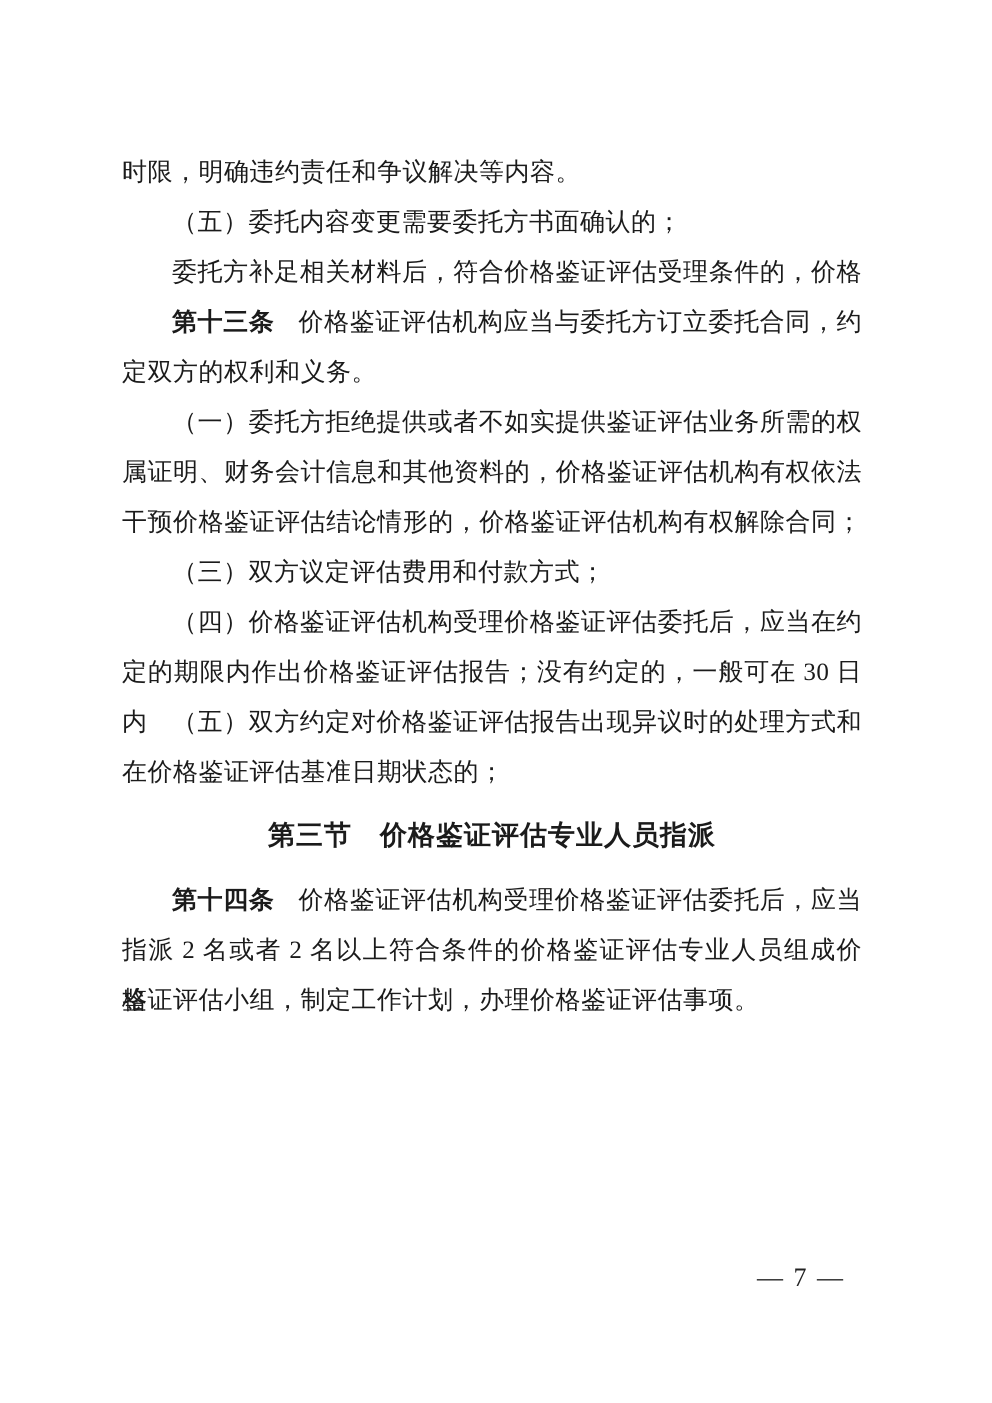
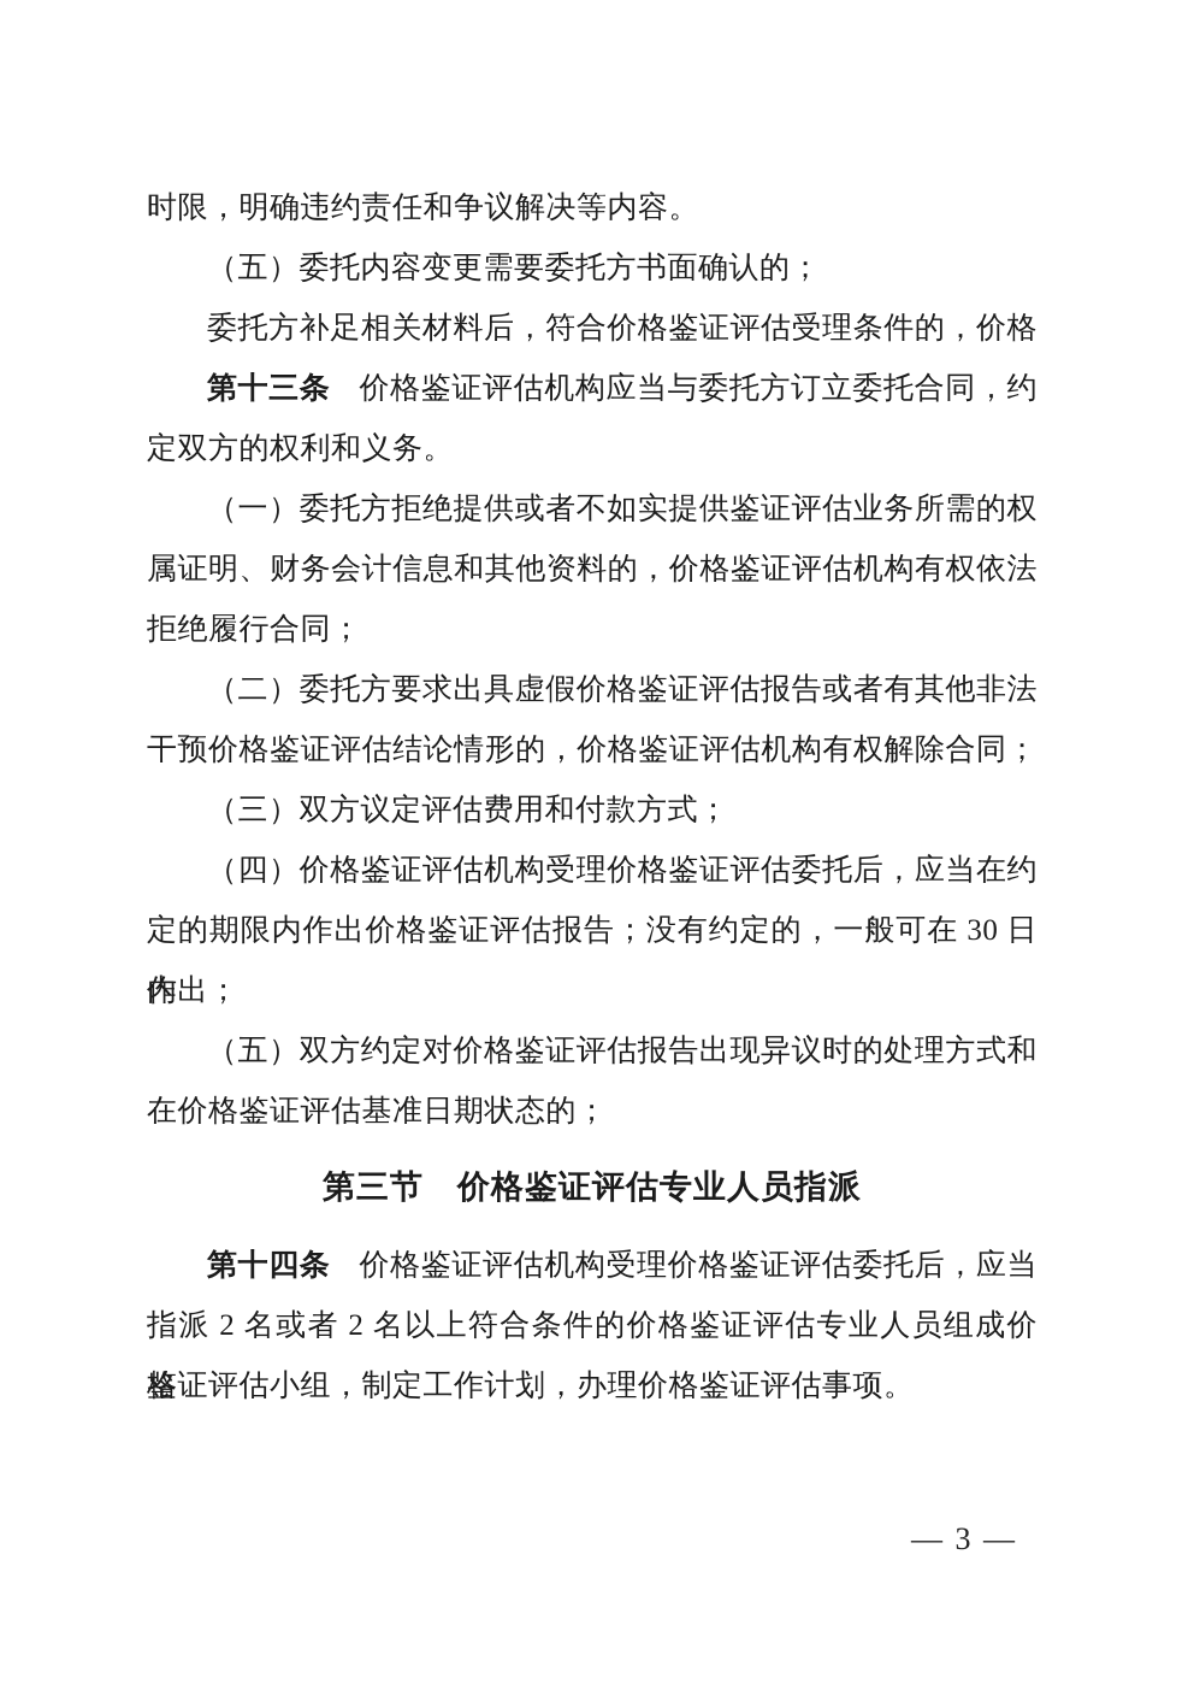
  时限，明确违约责任和争议解决等内容。
  （五）委托内容变更需要委托方书面确认的；
  委托方补足相关材料后，符合价格鉴证评估受理条件的，价格
  第十三条 价格鉴证评估机构应当与委托方订立委托合同，约
  定双方的权利和义务。
  （一）委托方拒绝提供或者不如实提供鉴证评估业务所需的权
  属证明、财务会计信息和其他资料的，价格鉴证评估机构有权依法
+ 拒绝履行合同；
+ （二）委托方要求出具虚假价格鉴证评估报告或者有其他非法
  干预价格鉴证评估结论情形的，价格鉴证评估机构有权解除合同；
  （三）双方议定评估费用和付款方式；
  （四）价格鉴证评估机构受理价格鉴证评估委托后，应当在约
  定的期限内作出价格鉴证评估报告；没有约定的，一般可在 30 日内
+ 作出；
  （五）双方约定对价格鉴证评估报告出现异议时的处理方式和
  在价格鉴证评估基准日期状态的；
  第三节 价格鉴证评估专业人员指派
  第十四条 价格鉴证评估机构受理价格鉴证评估委托后，应当
  指派 2 名或者 2 名以上符合条件的价格鉴证评估专业人员组成价格
  鉴证评估小组，制定工作计划，办理价格鉴证评估事项。
- — 7 —
+ — 3 —
